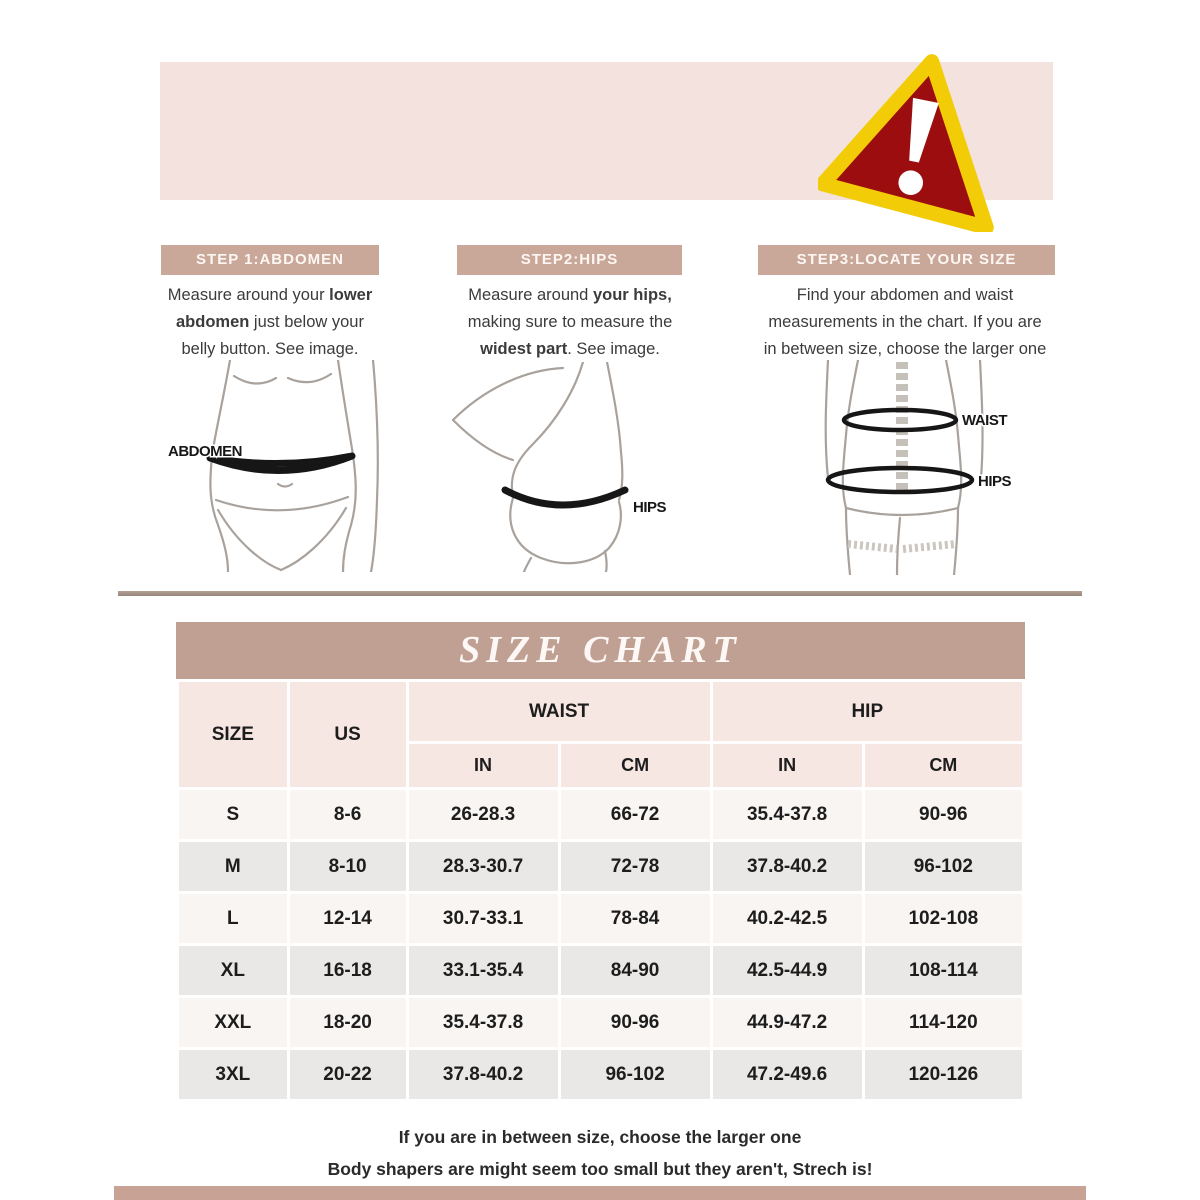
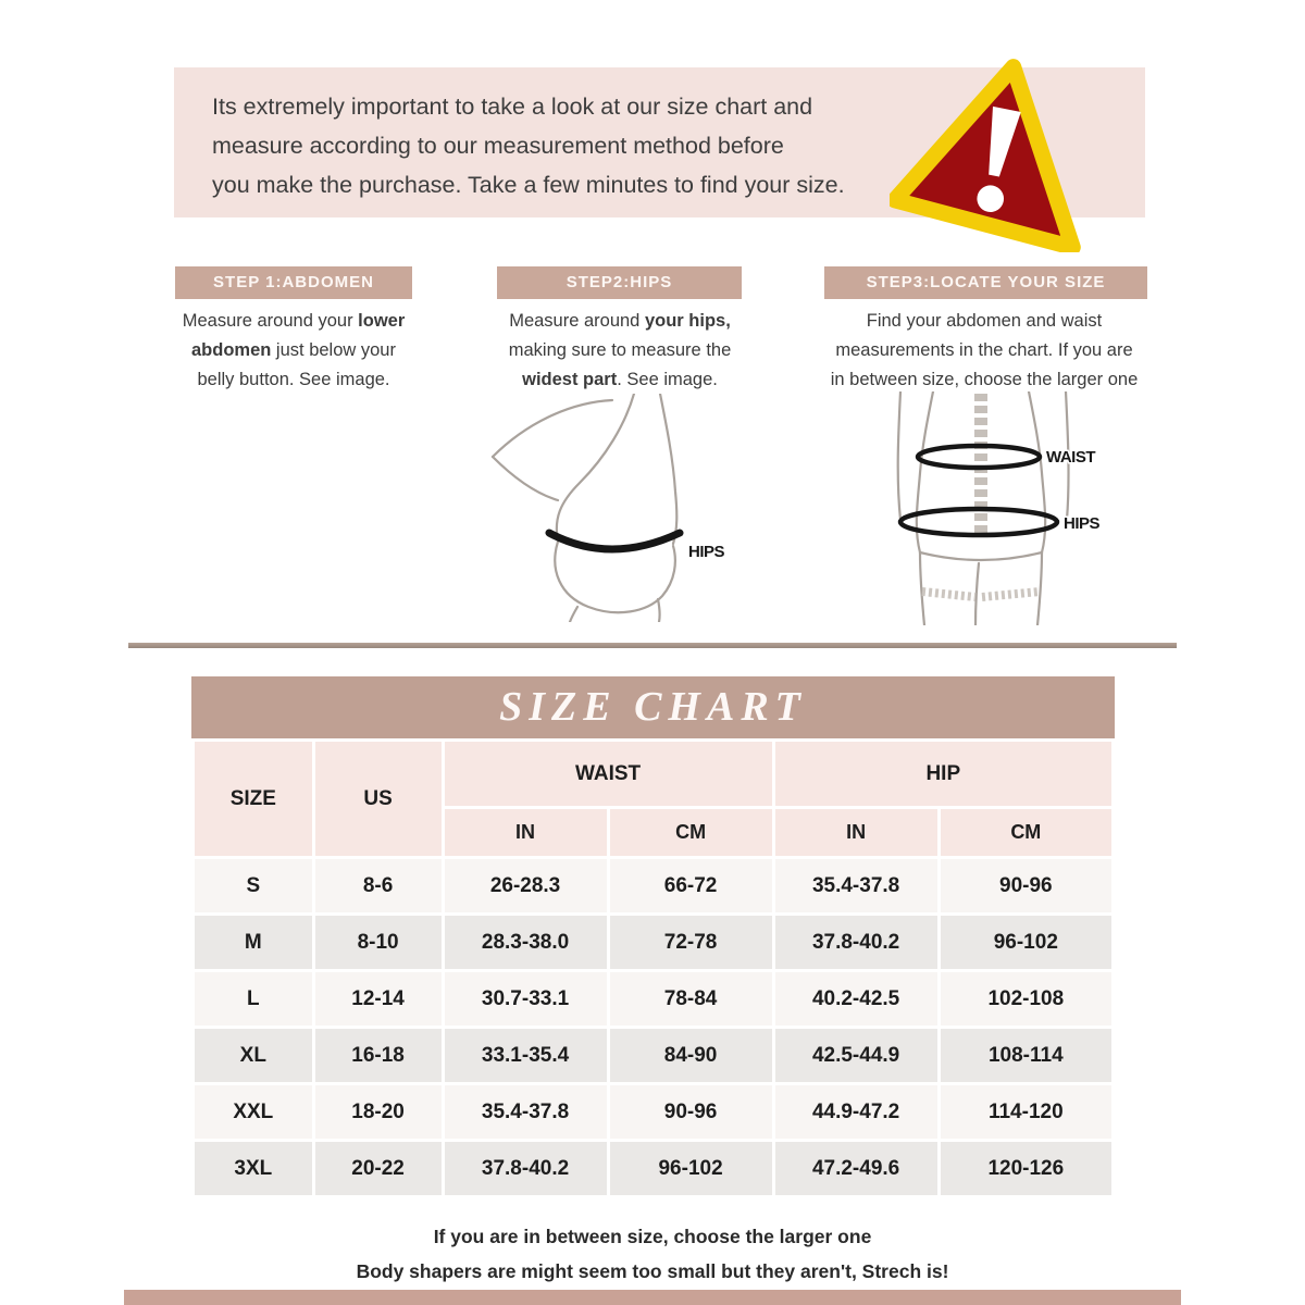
+ Its extremely important to take a look at our size chart and
+ measure according to our measurement method before
+ you make the purchase. Take a few minutes to find your size.
  STEP 1:ABDOMEN
  STEP2:HIPS
  STEP3:LOCATE YOUR SIZE
  Measure around your lower
  abdomen just below your
  belly button. See image.
  Measure around your hips,
  making sure to measure the
  widest part. See image.
  Find your abdomen and waist
  measurements in the chart. If you are
  in between size, choose the larger one
- ABDOMEN
  HIPS
  WAIST
  HIPS
  SIZE CHART
  SIZE	US	WAIST	HIP
  IN	CM	IN	CM
  S	8-6	26-28.3	66-72	35.4-37.8	90-96
- M	8-10	28.3-30.7	72-78	37.8-40.2	96-102
+ M	8-10	28.3-38.0	72-78	37.8-40.2	96-102
  L	12-14	30.7-33.1	78-84	40.2-42.5	102-108
  XL	16-18	33.1-35.4	84-90	42.5-44.9	108-114
  XXL	18-20	35.4-37.8	90-96	44.9-47.2	114-120
  3XL	20-22	37.8-40.2	96-102	47.2-49.6	120-126
  If you are in between size, choose the larger one
  Body shapers are might seem too small but they aren't, Strech is!
